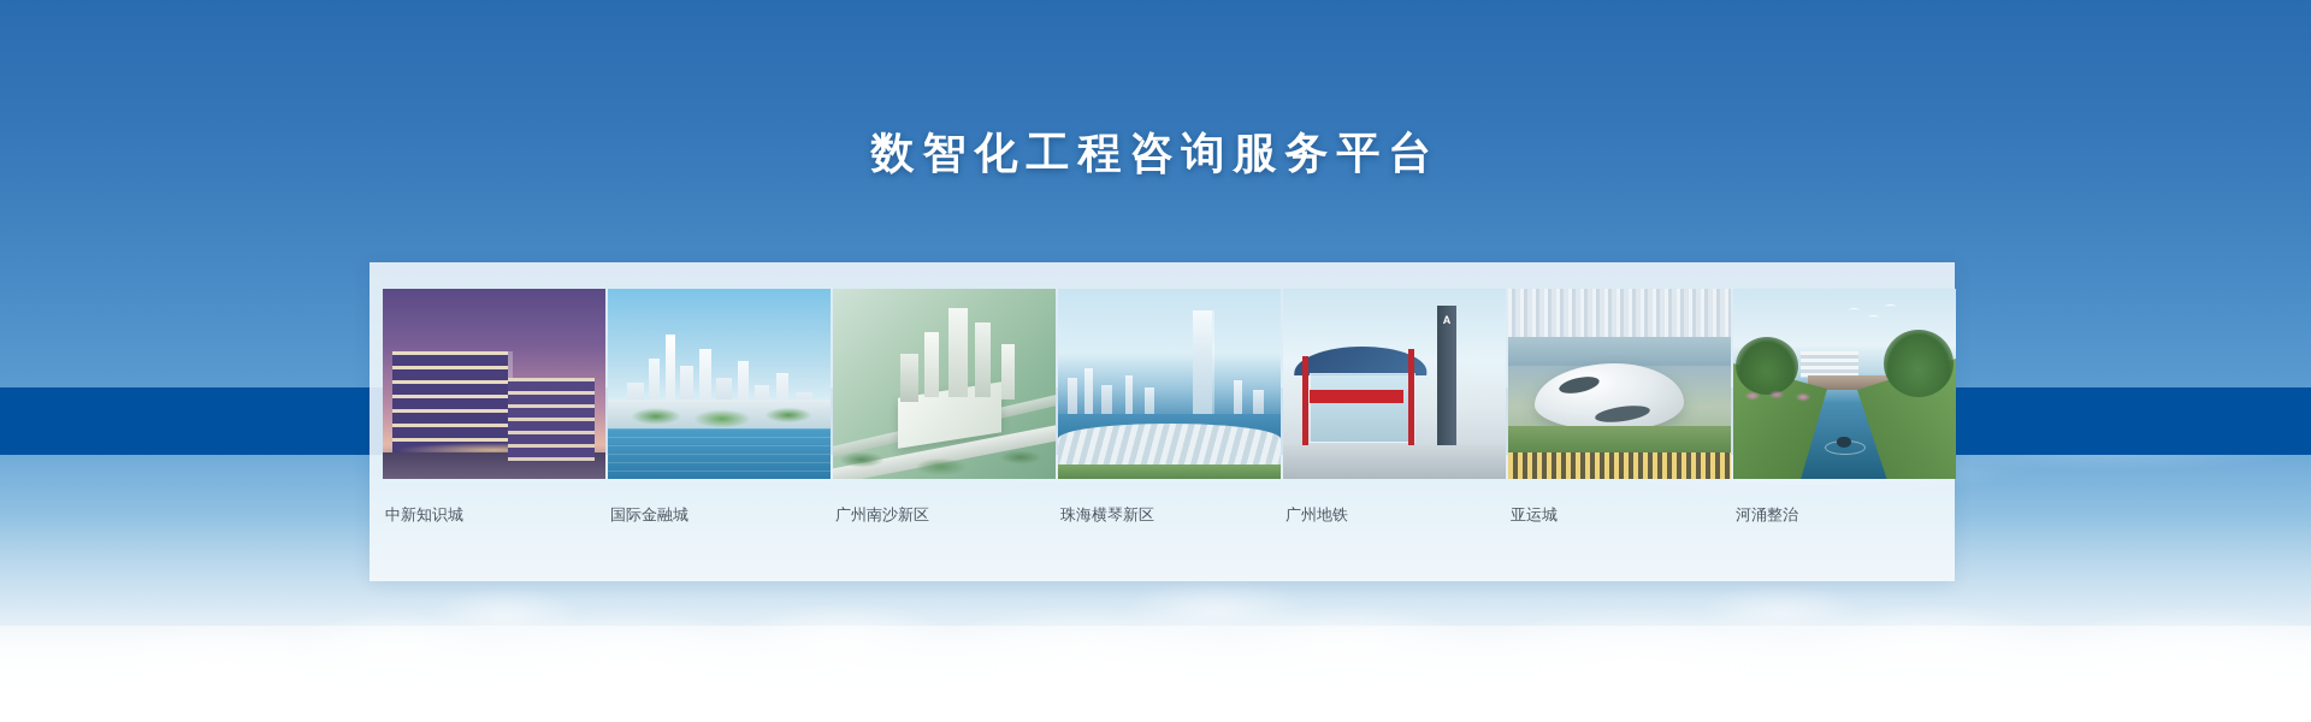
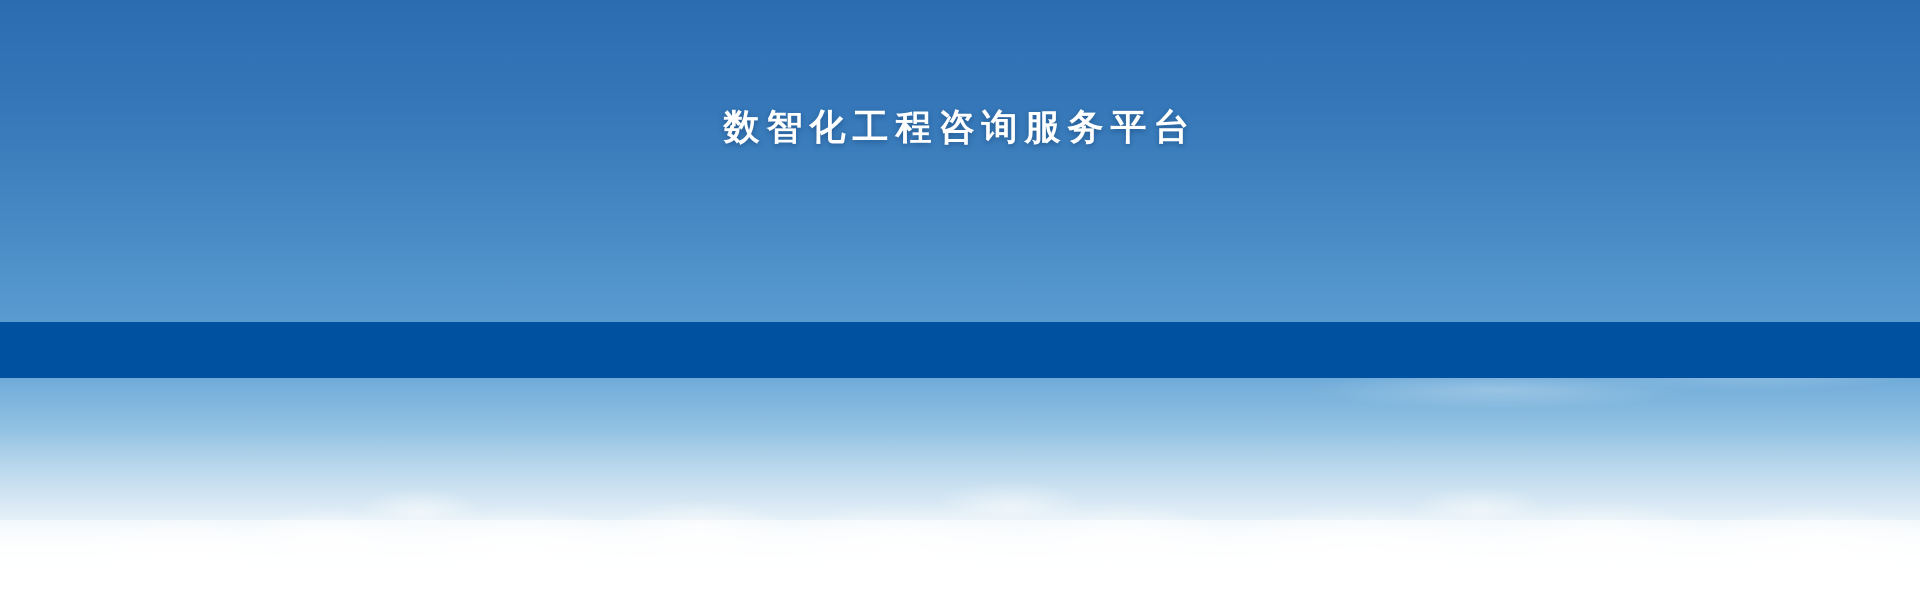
  数智化工程咨询服务平台
- 中新知识城
- 国际金融城
- 广州南沙新区
- 珠海横琴新区
- A
- 广州地铁
- 亚运城
- 河涌整治
